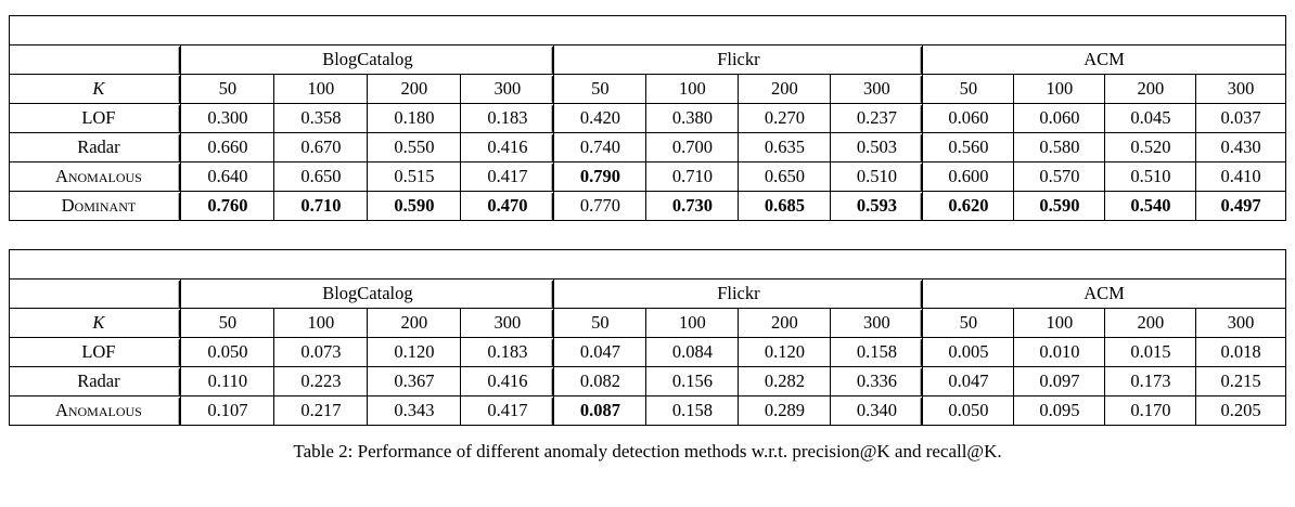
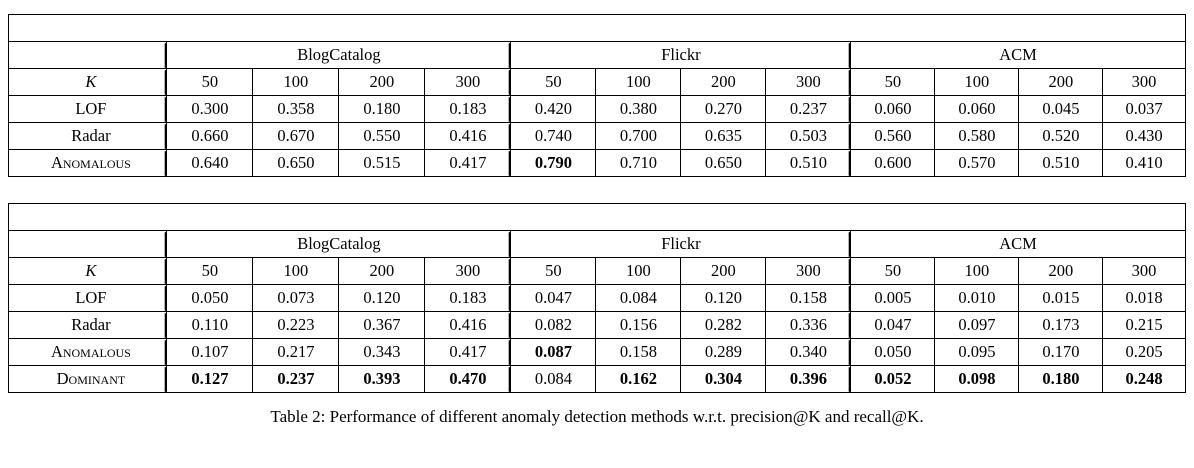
  	BlogCatalog	Flickr	ACM
  K	50	100	200	300	50	100	200	300	50	100	200	300
  LOF	0.300	0.358	0.180	0.183	0.420	0.380	0.270	0.237	0.060	0.060	0.045	0.037
  Radar	0.660	0.670	0.550	0.416	0.740	0.700	0.635	0.503	0.560	0.580	0.520	0.430
  Anomalous	0.640	0.650	0.515	0.417	0.790	0.710	0.650	0.510	0.600	0.570	0.510	0.410
- Dominant	0.760	0.710	0.590	0.470	0.770	0.730	0.685	0.593	0.620	0.590	0.540	0.497
  	BlogCatalog	Flickr	ACM
  K	50	100	200	300	50	100	200	300	50	100	200	300
  LOF	0.050	0.073	0.120	0.183	0.047	0.084	0.120	0.158	0.005	0.010	0.015	0.018
  Radar	0.110	0.223	0.367	0.416	0.082	0.156	0.282	0.336	0.047	0.097	0.173	0.215
  Anomalous	0.107	0.217	0.343	0.417	0.087	0.158	0.289	0.340	0.050	0.095	0.170	0.205
+ Dominant	0.127	0.237	0.393	0.470	0.084	0.162	0.304	0.396	0.052	0.098	0.180	0.248
  Table 2: Performance of different anomaly detection methods w.r.t. precision@K and recall@K.
